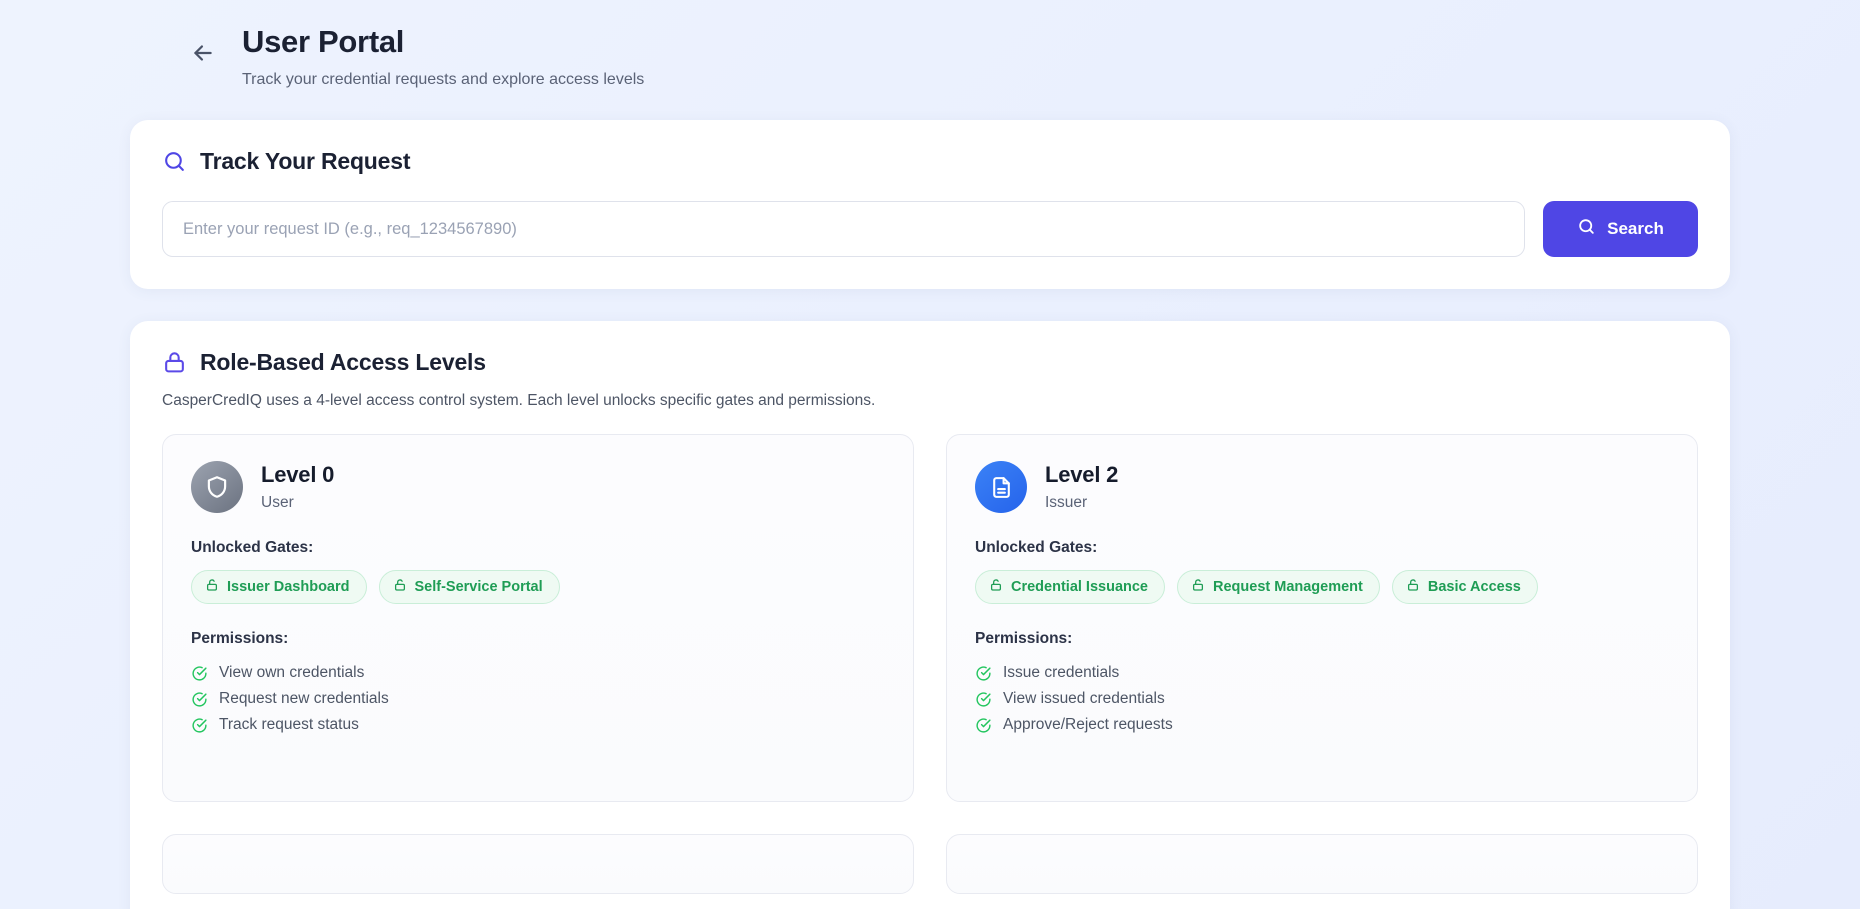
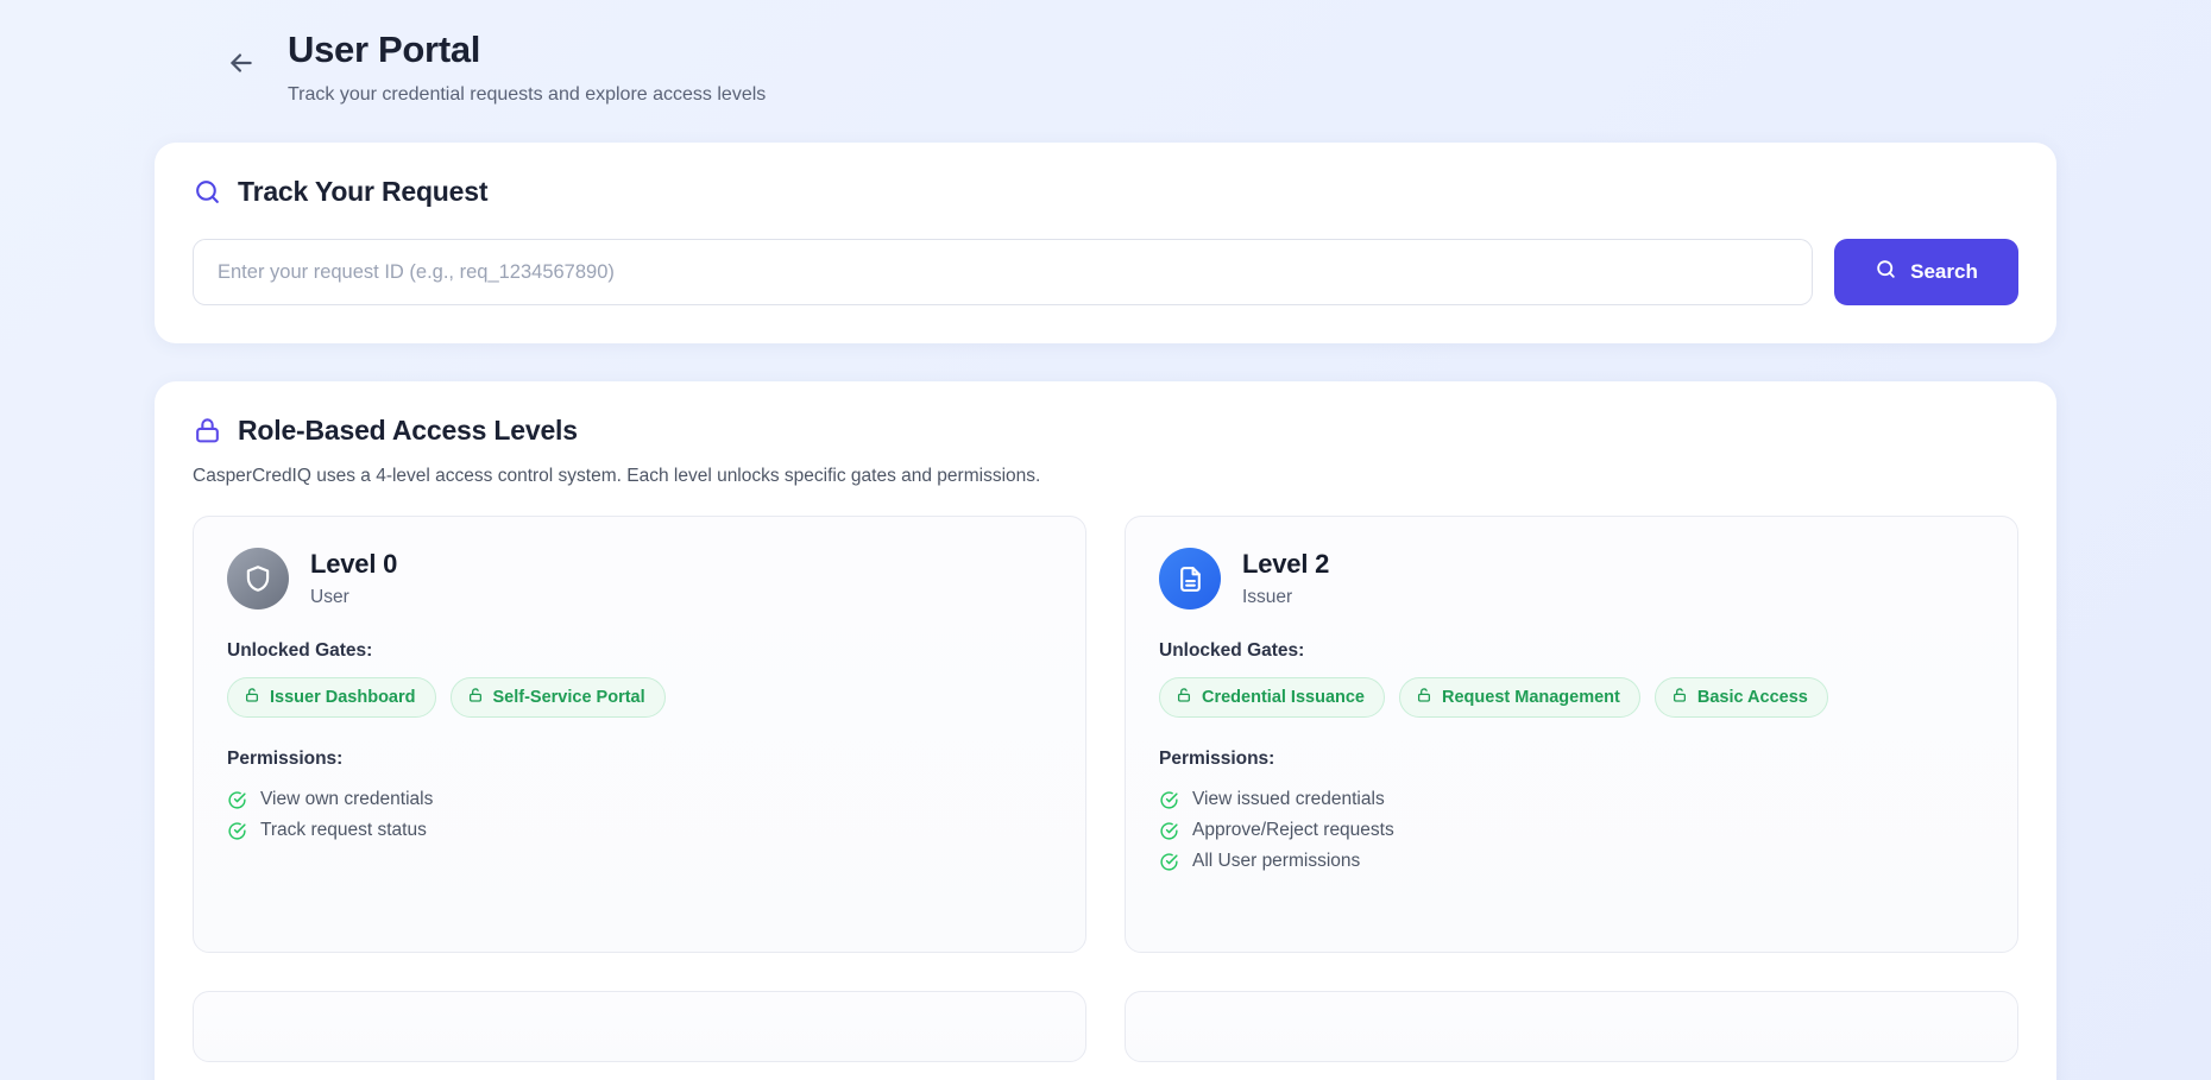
  User Portal
  Track your credential requests and explore access levels
  Track Your Request
  Enter your request ID (e.g., req_1234567890)
  Search
  Role-Based Access Levels
  CasperCredIQ uses a 4-level access control system. Each level unlocks specific gates and permissions.
  Level 0
  User
  Unlocked Gates:
  Issuer Dashboard
  Self-Service Portal
  Permissions:
  View own credentials
- Request new credentials
  Track request status
  Level 2
  Issuer
  Unlocked Gates:
  Credential Issuance
  Request Management
  Basic Access
  Permissions:
- Issue credentials
  View issued credentials
  Approve/Reject requests
+ All User permissions
